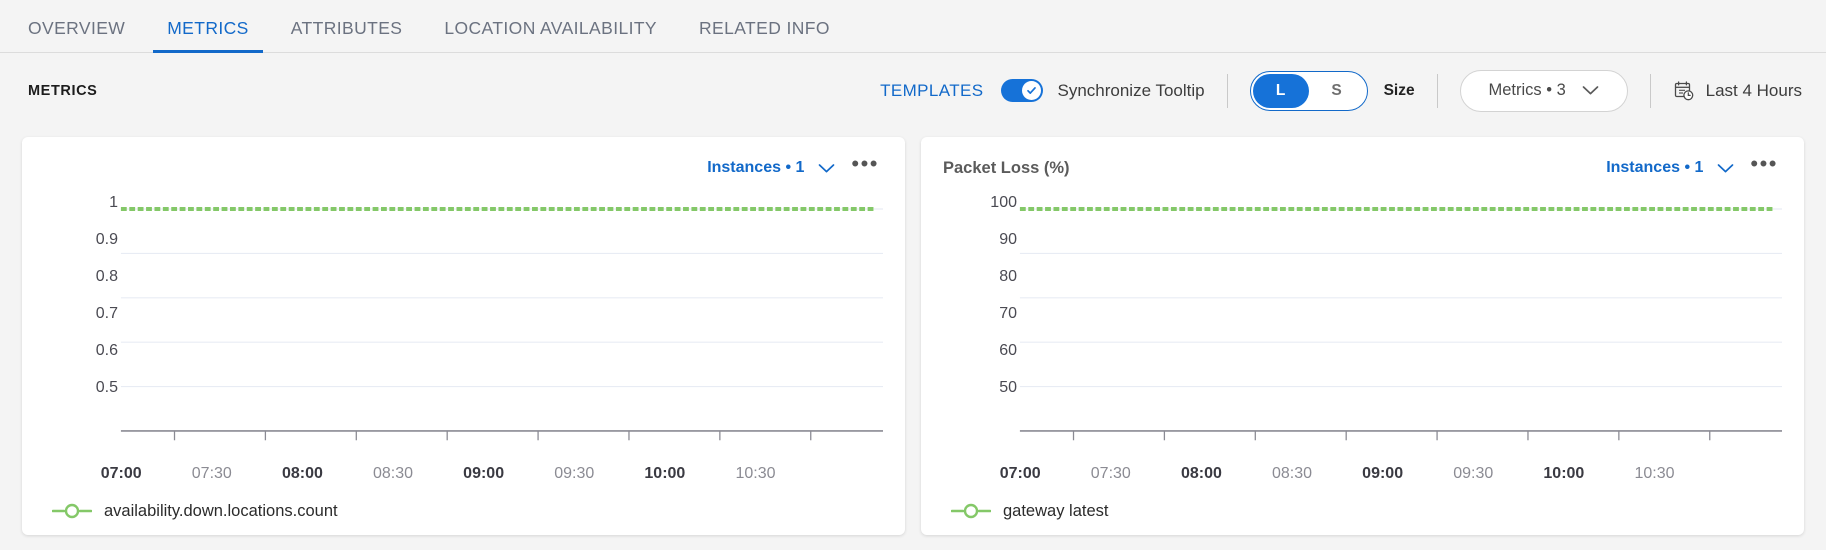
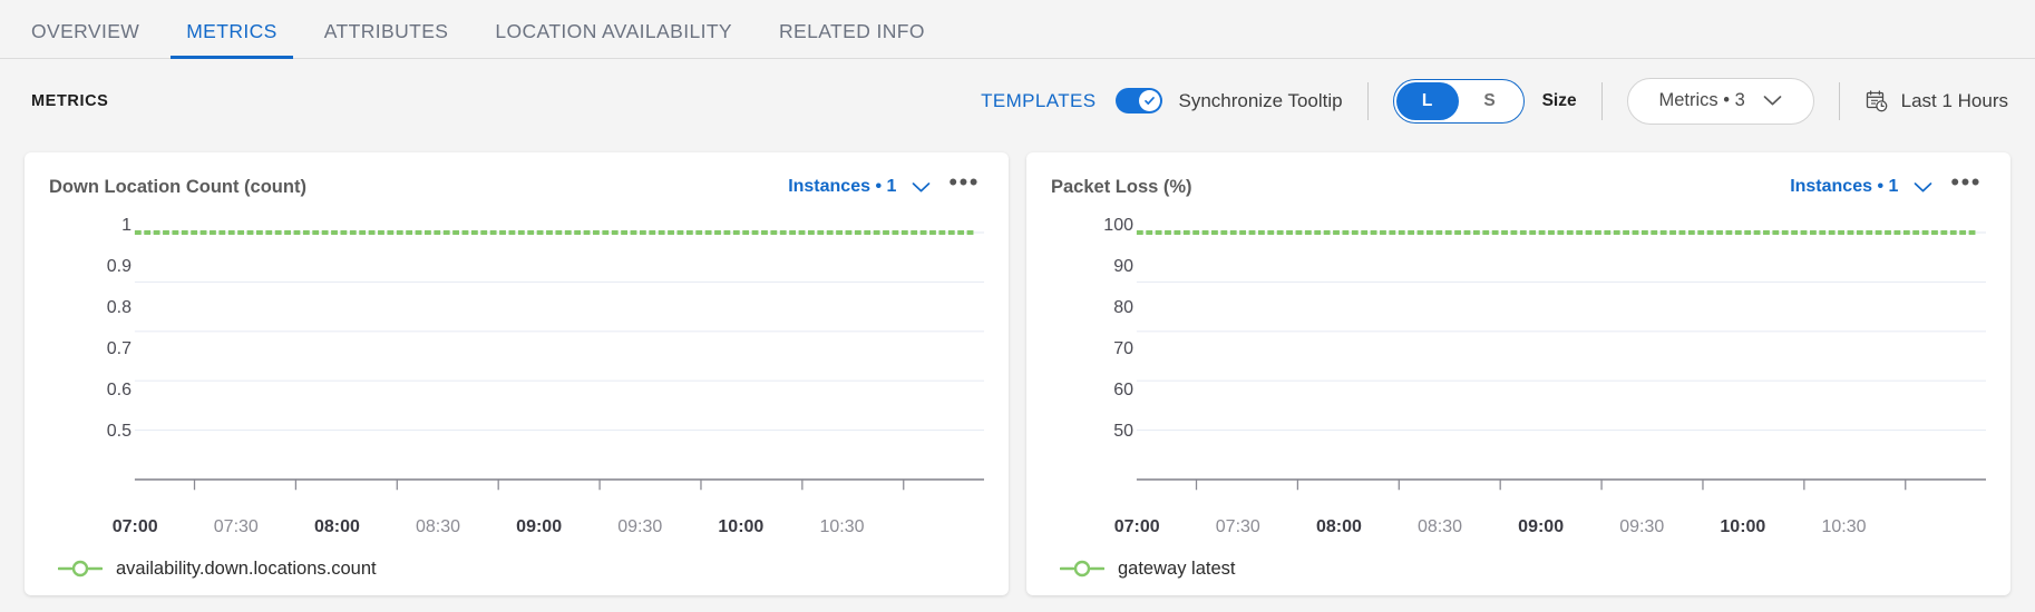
  OVERVIEW
  METRICS
  ATTRIBUTES
  LOCATION AVAILABILITY
  RELATED INFO
  METRICS
  TEMPLATES
  Synchronize Tooltip
  L
  S
  Size
  Metrics • 3
- Last 4 Hours
+ Last 1 Hours
+ Down Location Count (count)
  Instances • 1
  •••
  1
  0.9
  0.8
  0.7
  0.6
  0.5
  07:00
  07:30
  08:00
  08:30
  09:00
  09:30
  10:00
  10:30
  availability.down.locations.count
  Packet Loss (%)
  Instances • 1
  •••
  100
  90
  80
  70
  60
  50
  07:00
  07:30
  08:00
  08:30
  09:00
  09:30
  10:00
  10:30
  gateway latest
